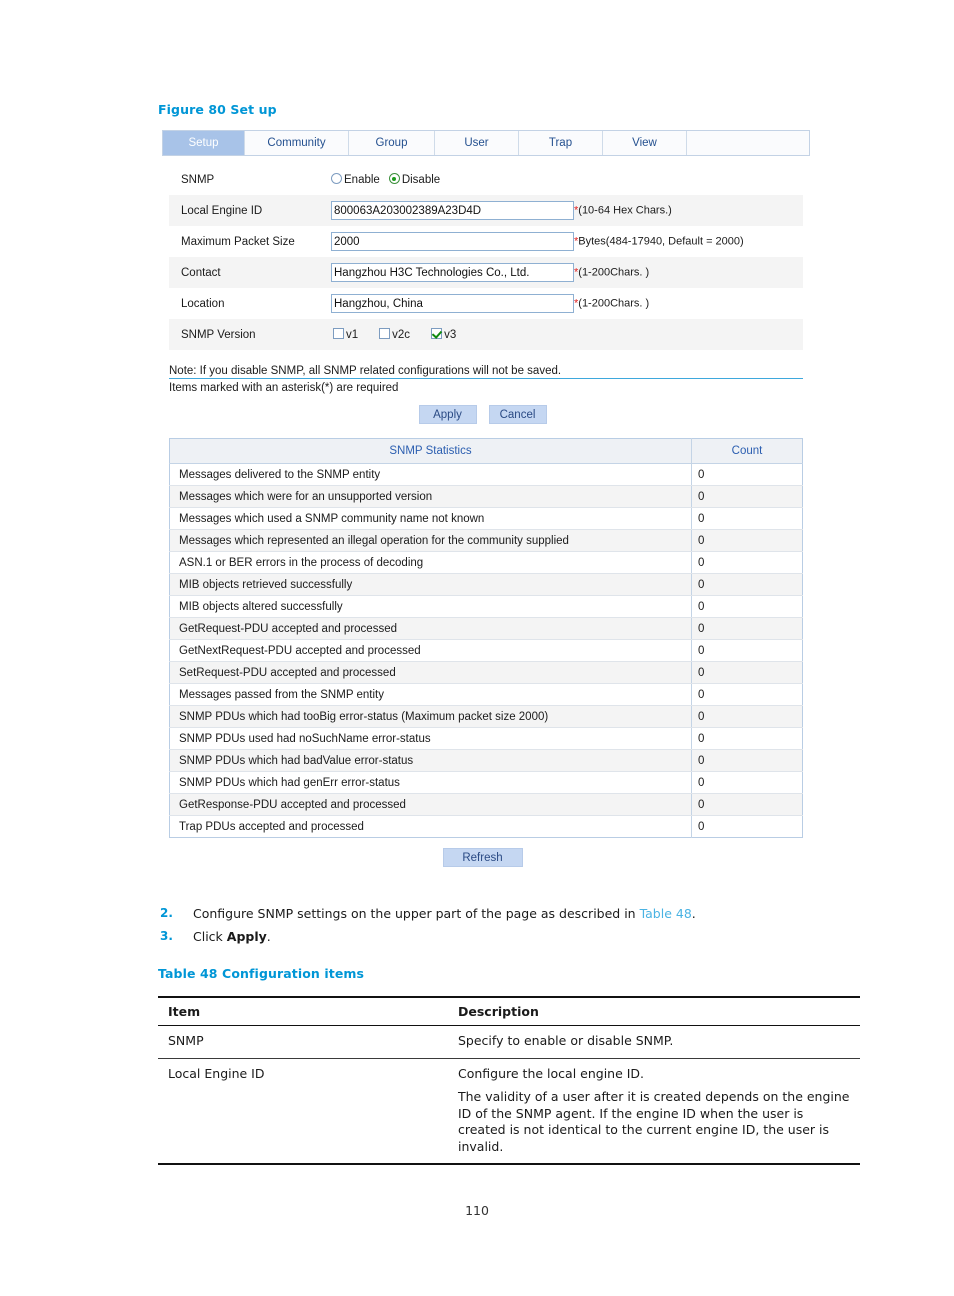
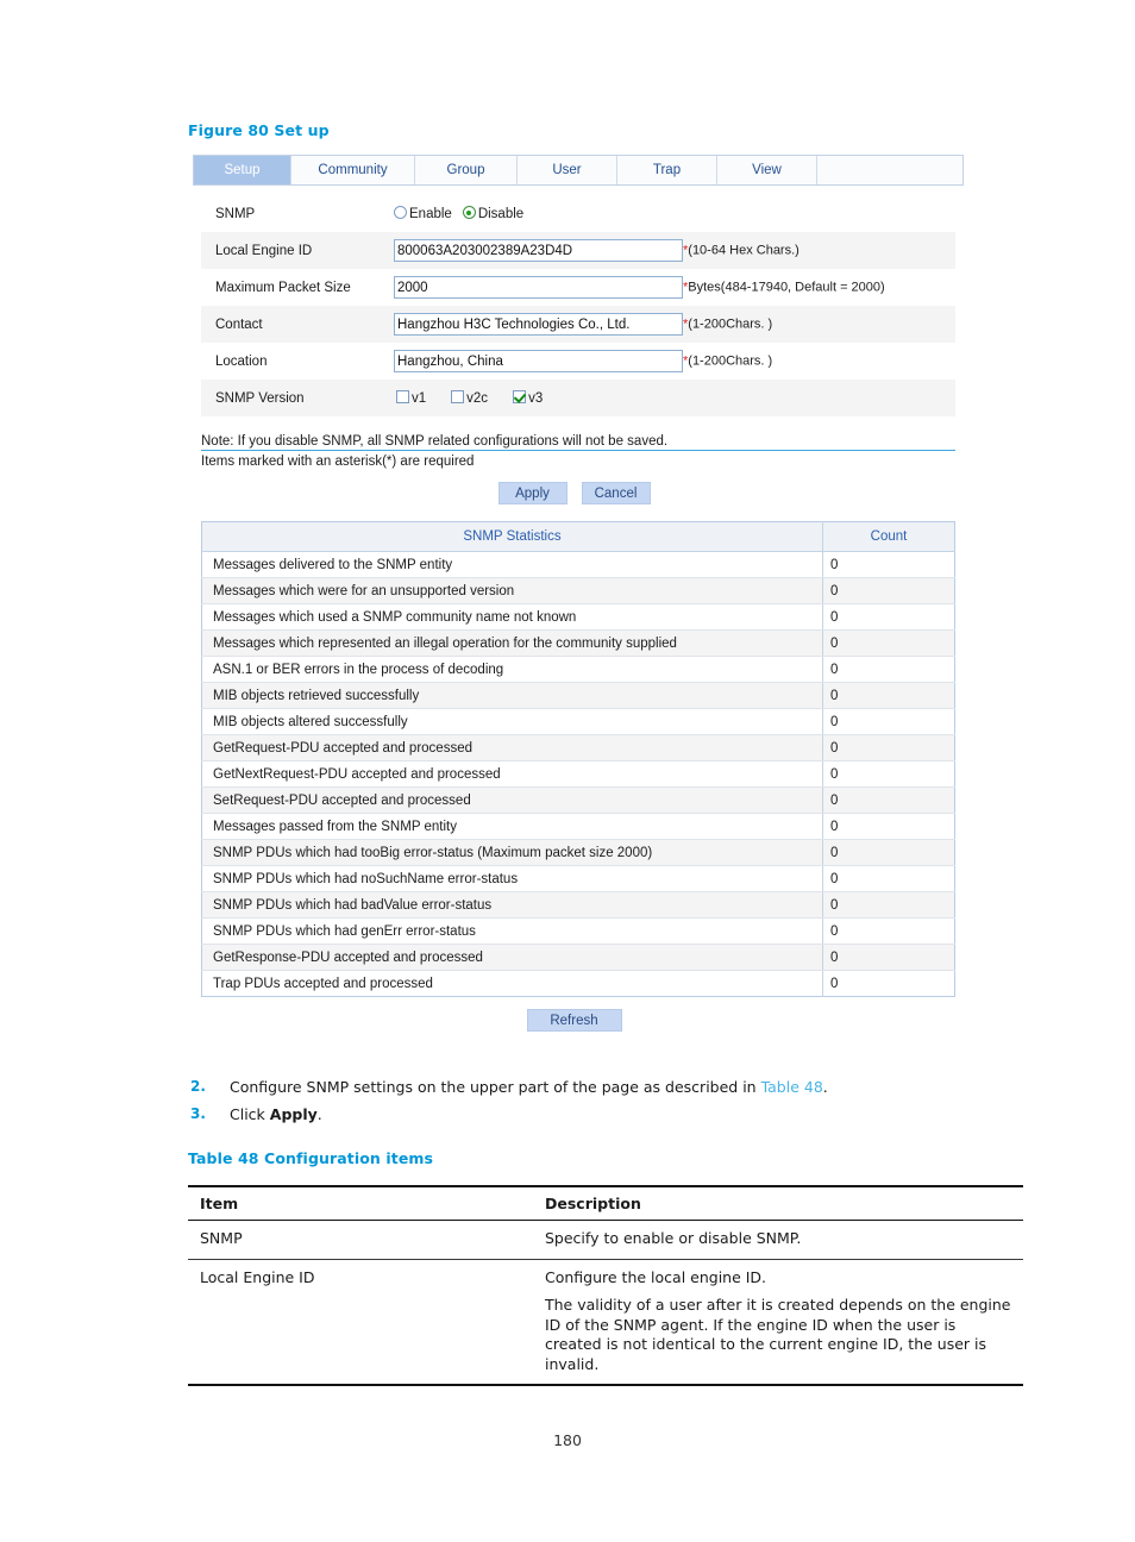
  Figure 80 Set up
  Setup
  Community
  Group
  User
  Trap
  View
  SNMP	Enable Disable
  Local Engine ID	800063A203002389A23D4D *(10-64 Hex Chars.)
  Maximum Packet Size	2000 *Bytes(484-17940, Default = 2000)
  Contact	Hangzhou H3C Technologies Co., Ltd. *(1-200Chars. )
  Location	Hangzhou, China *(1-200Chars. )
  SNMP Version	v1 v2c v3
  Note: If you disable SNMP, all SNMP related configurations will not be saved.
  Items marked with an asterisk(*) are required
  Apply
  Cancel
  SNMP Statistics	Count
  Messages delivered to the SNMP entity	0
  Messages which were for an unsupported version	0
  Messages which used a SNMP community name not known	0
  Messages which represented an illegal operation for the community supplied	0
  ASN.1 or BER errors in the process of decoding	0
  MIB objects retrieved successfully	0
  MIB objects altered successfully	0
  GetRequest-PDU accepted and processed	0
  GetNextRequest-PDU accepted and processed	0
  SetRequest-PDU accepted and processed	0
  Messages passed from the SNMP entity	0
  SNMP PDUs which had tooBig error-status (Maximum packet size 2000)	0
- SNMP PDUs used had noSuchName error-status	0
+ SNMP PDUs which had noSuchName error-status	0
  SNMP PDUs which had badValue error-status	0
  SNMP PDUs which had genErr error-status	0
  GetResponse-PDU accepted and processed	0
  Trap PDUs accepted and processed	0
  Refresh
  2.
  Configure SNMP settings on the upper part of the page as described in Table 48.
  3.
  Click Apply.
  Table 48 Configuration items
  Item	Description
  SNMP	Specify to enable or disable SNMP.
  Local Engine ID	Configure the local engine ID. The validity of a user after it is created depends on the engine ID of the SNMP agent. If the engine ID when the user is created is not identical to the current engine ID, the user is invalid.
- 110
+ 180
